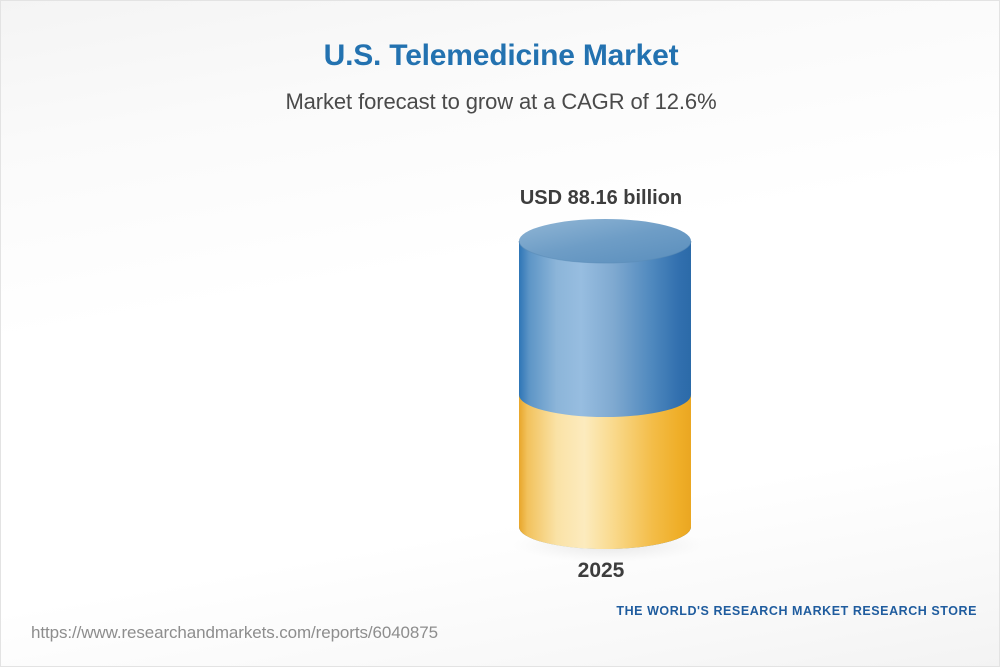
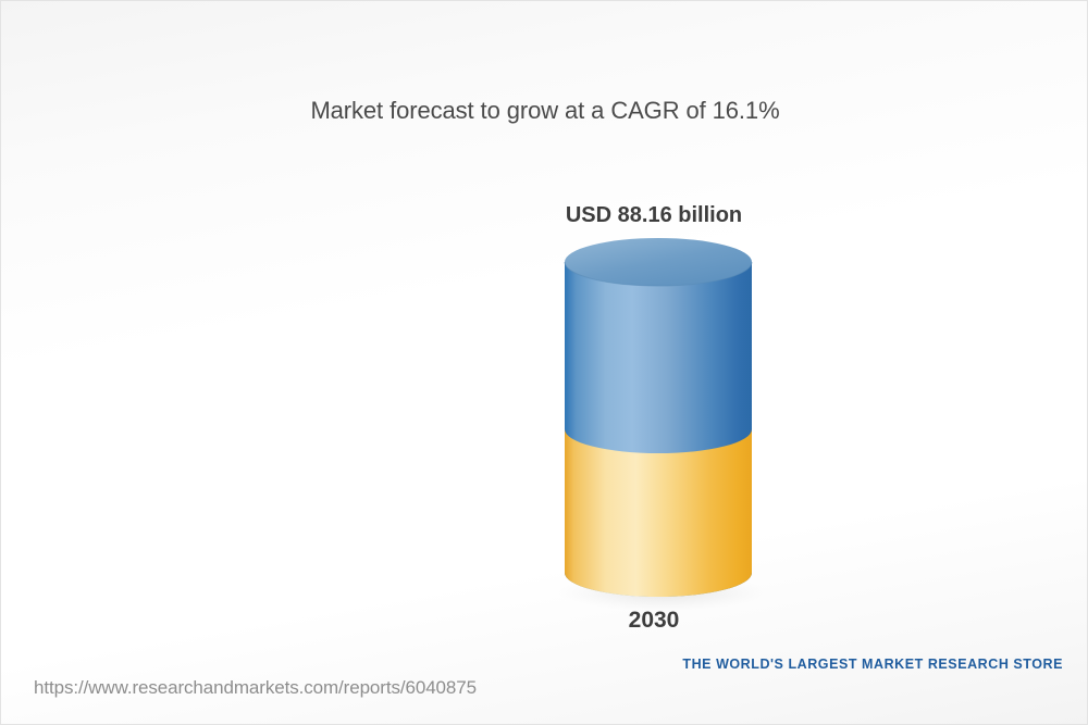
- U.S. Telemedicine Market
- Market forecast to grow at a CAGR of 12.6%
+ Market forecast to grow at a CAGR of 16.1%
  USD 88.16 billion
- 2025
+ 2030
  https://www.researchandmarkets.com/reports/6040875
- THE WORLD'S RESEARCH MARKET RESEARCH STORE
+ THE WORLD'S LARGEST MARKET RESEARCH STORE
